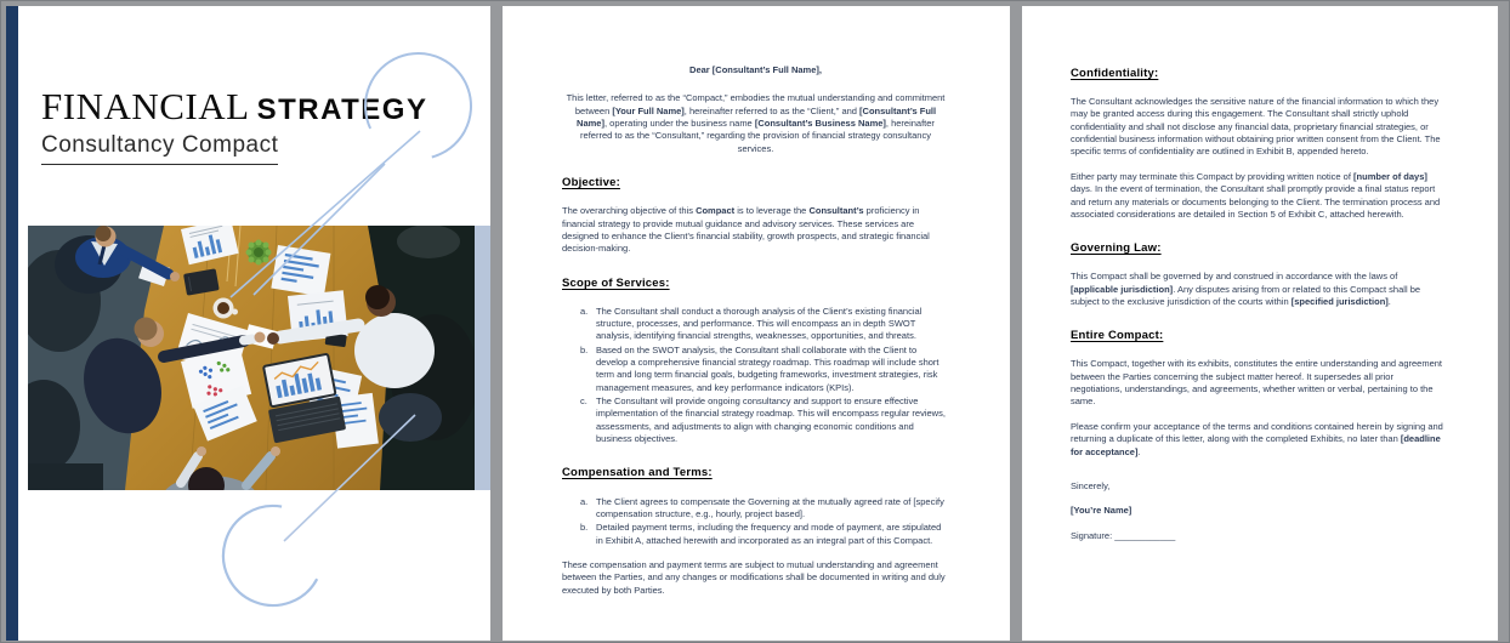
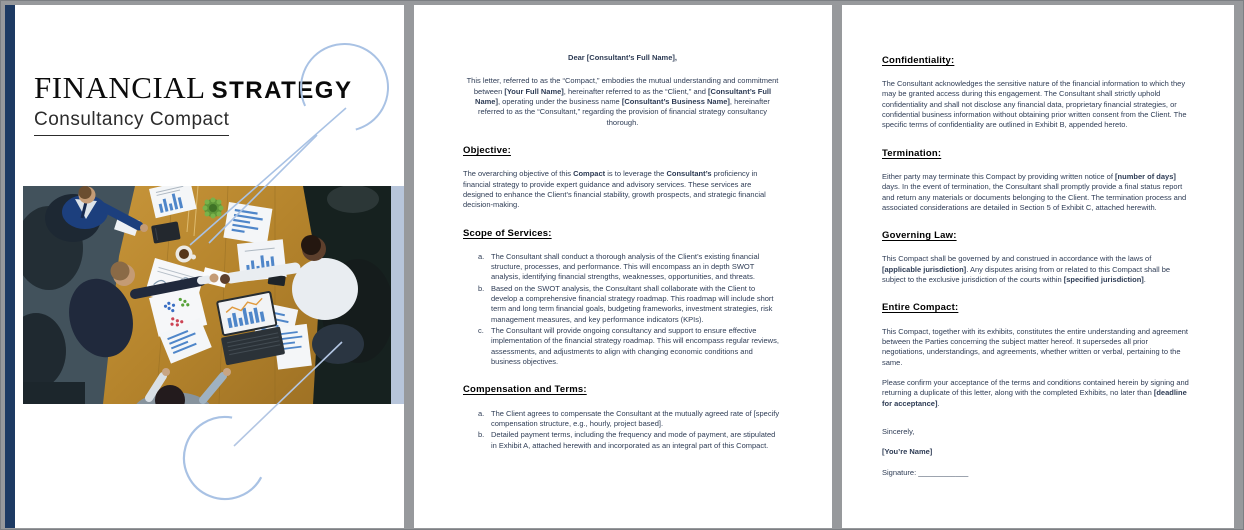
  FINANCIAL STRATEGY
  Consultancy Compact
  Dear [Consultant’s Full Name],
- This letter, referred to as the “Compact,” embodies the mutual understanding and commitment between [Your Full Name], hereinafter referred to as the “Client,” and [Consultant’s Full Name], operating under the business name [Consultant’s Business Name], hereinafter referred to as the “Consultant,” regarding the provision of financial strategy consultancy services.
+ This letter, referred to as the “Compact,” embodies the mutual understanding and commitment between [Your Full Name], hereinafter referred to as the “Client,” and [Consultant’s Full Name], operating under the business name [Consultant’s Business Name], hereinafter referred to as the “Consultant,” regarding the provision of financial strategy consultancy thorough.
  Objective:
- The overarching objective of this Compact is to leverage the Consultant’s proficiency in financial strategy to provide mutual guidance and advisory services. These services are designed to enhance the Client’s financial stability, growth prospects, and strategic financial decision-making.
+ The overarching objective of this Compact is to leverage the Consultant’s proficiency in financial strategy to provide expert guidance and advisory services. These services are designed to enhance the Client’s financial stability, growth prospects, and strategic financial decision-making.
  Scope of Services:
  a.
  The Consultant shall conduct a thorough analysis of the Client’s existing financial structure, processes, and performance. This will encompass an in depth SWOT analysis, identifying financial strengths, weaknesses, opportunities, and threats.
  b.
  Based on the SWOT analysis, the Consultant shall collaborate with the Client to develop a comprehensive financial strategy roadmap. This roadmap will include short term and long term financial goals, budgeting frameworks, investment strategies, risk management measures, and key performance indicators (KPIs).
  c.
  The Consultant will provide ongoing consultancy and support to ensure effective implementation of the financial strategy roadmap. This will encompass regular reviews, assessments, and adjustments to align with changing economic conditions and business objectives.
  Compensation and Terms:
  a.
- The Client agrees to compensate the Governing at the mutually agreed rate of [specify compensation structure, e.g., hourly, project based].
+ The Client agrees to compensate the Consultant at the mutually agreed rate of [specify compensation structure, e.g., hourly, project based].
  b.
  Detailed payment terms, including the frequency and mode of payment, are stipulated in Exhibit A, attached herewith and incorporated as an integral part of this Compact.
- These compensation and payment terms are subject to mutual understanding and agreement between the Parties, and any changes or modifications shall be documented in writing and duly executed by both Parties.
  Confidentiality:
  The Consultant acknowledges the sensitive nature of the financial information to which they may be granted access during this engagement. The Consultant shall strictly uphold confidentiality and shall not disclose any financial data, proprietary financial strategies, or confidential business information without obtaining prior written consent from the Client. The specific terms of confidentiality are outlined in Exhibit B, appended hereto.
+ Termination:
  Either party may terminate this Compact by providing written notice of [number of days] days. In the event of termination, the Consultant shall promptly provide a final status report and return any materials or documents belonging to the Client. The termination process and associated considerations are detailed in Section 5 of Exhibit C, attached herewith.
  Governing Law:
  This Compact shall be governed by and construed in accordance with the laws of [applicable jurisdiction]. Any disputes arising from or related to this Compact shall be subject to the exclusive jurisdiction of the courts within [specified jurisdiction].
  Entire Compact:
  This Compact, together with its exhibits, constitutes the entire understanding and agreement between the Parties concerning the subject matter hereof. It supersedes all prior negotiations, understandings, and agreements, whether written or verbal, pertaining to the same.
  Please confirm your acceptance of the terms and conditions contained herein by signing and returning a duplicate of this letter, along with the completed Exhibits, no later than [deadline for acceptance].
  Sincerely,
  [You’re Name]
  Signature: ____________
